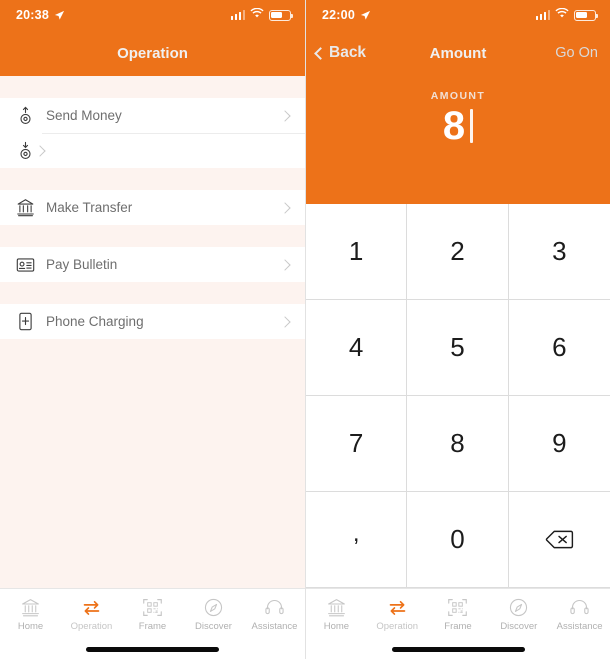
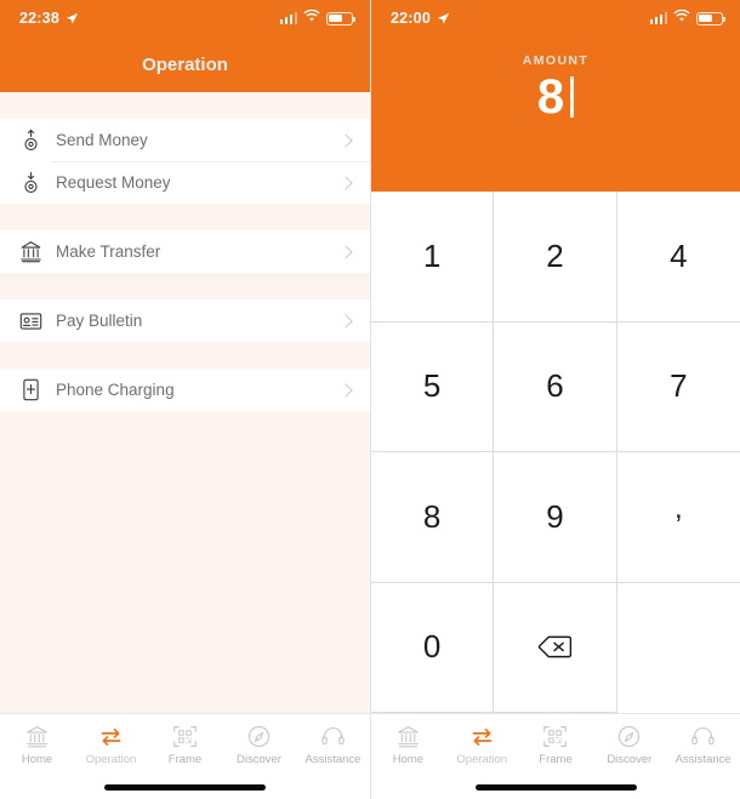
- 20:38
+ 22:38
  Operation
  Send Money
+ Request Money
  Make Transfer
  Pay Bulletin
  Phone Charging
  Home
  Operation
  Frame
  Discover
  Assistance
  22:00
- Back
- Amount
- Go On
  AMOUNT
  8
  1
  2
- 3
  4
  5
  6
  7
  8
  9
  ,
  0
  Home
  Operation
  Frame
  Discover
  Assistance
